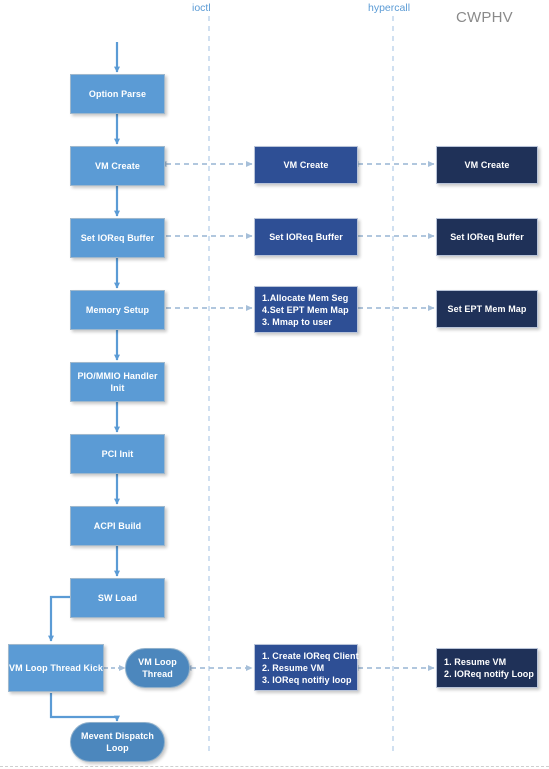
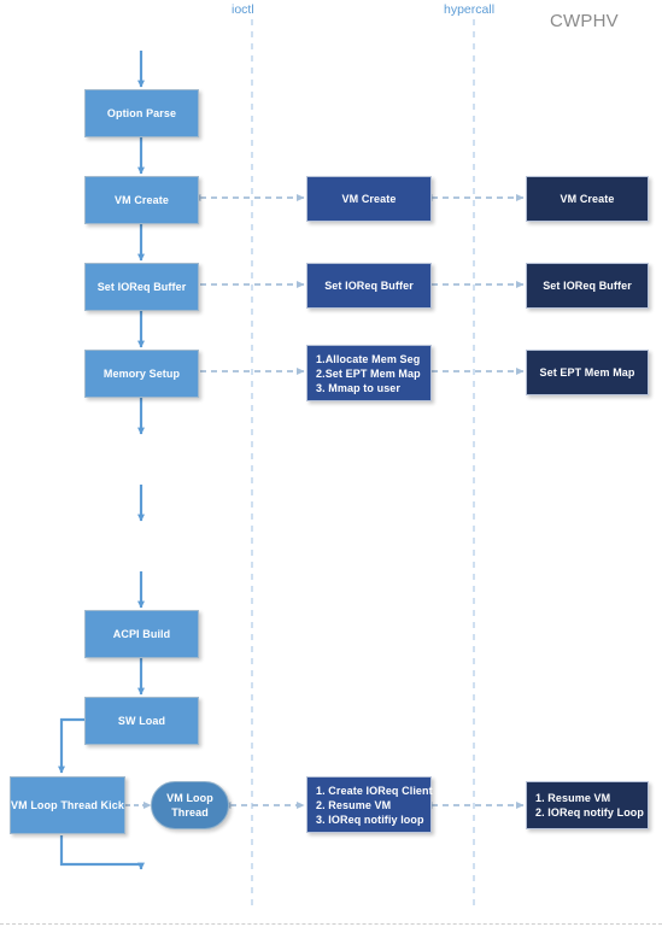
  CWPHV
  ioctl
  hypercall
  Option Parse
  VM Create
  Set IOReq Buffer
  Memory Setup
- PIO/MMIO Handler Init
- PCI Init
  ACPI Build
  SW Load
  VM Loop Thread Kick
  VM Loop Thread
- Mevent Dispatch Loop
  VM Create
  Set IOReq Buffer
  1.Allocate Mem Seg
- 4.Set EPT Mem Map
+ 2.Set EPT Mem Map
  3. Mmap to user
  1. Create IOReq Client
  2. Resume VM
  3. IOReq notifiy loop
  VM Create
  Set IOReq Buffer
  Set EPT Mem Map
  1. Resume VM
  2. IOReq notify Loop
